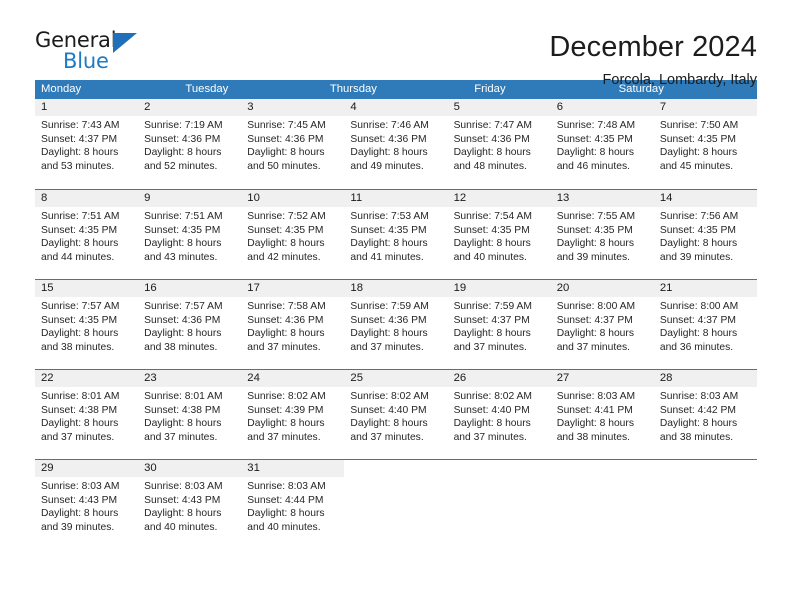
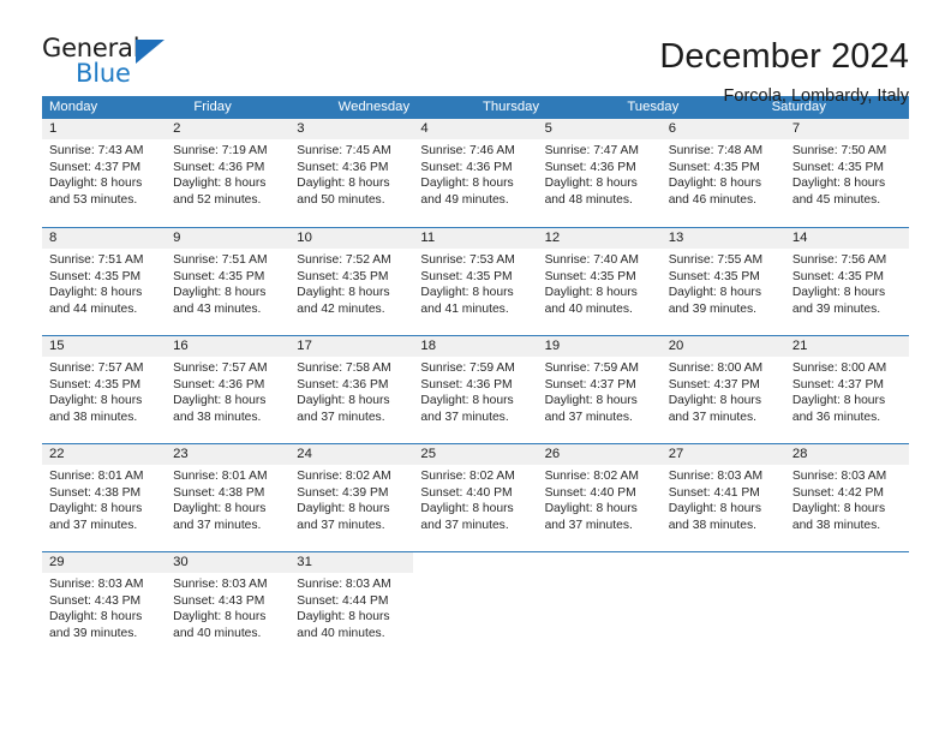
  General
  Blue
  December 2024
  Forcola, Lombardy, Italy
  Monday
- Tuesday
+ Friday
+ Wednesday
  Thursday
- Friday
+ Tuesday
  Saturday
  1
  Sunrise: 7:43 AM
  Sunset: 4:37 PM
  Daylight: 8 hours
  and 53 minutes.
  2
  Sunrise: 7:19 AM
  Sunset: 4:36 PM
  Daylight: 8 hours
  and 52 minutes.
  3
  Sunrise: 7:45 AM
  Sunset: 4:36 PM
  Daylight: 8 hours
  and 50 minutes.
  4
  Sunrise: 7:46 AM
  Sunset: 4:36 PM
  Daylight: 8 hours
  and 49 minutes.
  5
  Sunrise: 7:47 AM
  Sunset: 4:36 PM
  Daylight: 8 hours
  and 48 minutes.
  6
  Sunrise: 7:48 AM
  Sunset: 4:35 PM
  Daylight: 8 hours
  and 46 minutes.
  7
  Sunrise: 7:50 AM
  Sunset: 4:35 PM
  Daylight: 8 hours
  and 45 minutes.
  8
  Sunrise: 7:51 AM
  Sunset: 4:35 PM
  Daylight: 8 hours
  and 44 minutes.
  9
  Sunrise: 7:51 AM
  Sunset: 4:35 PM
  Daylight: 8 hours
  and 43 minutes.
  10
  Sunrise: 7:52 AM
  Sunset: 4:35 PM
  Daylight: 8 hours
  and 42 minutes.
  11
  Sunrise: 7:53 AM
  Sunset: 4:35 PM
  Daylight: 8 hours
  and 41 minutes.
  12
- Sunrise: 7:54 AM
+ Sunrise: 7:40 AM
  Sunset: 4:35 PM
  Daylight: 8 hours
  and 40 minutes.
  13
  Sunrise: 7:55 AM
  Sunset: 4:35 PM
  Daylight: 8 hours
  and 39 minutes.
  14
  Sunrise: 7:56 AM
  Sunset: 4:35 PM
  Daylight: 8 hours
  and 39 minutes.
  15
  Sunrise: 7:57 AM
  Sunset: 4:35 PM
  Daylight: 8 hours
  and 38 minutes.
  16
  Sunrise: 7:57 AM
  Sunset: 4:36 PM
  Daylight: 8 hours
  and 38 minutes.
  17
  Sunrise: 7:58 AM
  Sunset: 4:36 PM
  Daylight: 8 hours
  and 37 minutes.
  18
  Sunrise: 7:59 AM
  Sunset: 4:36 PM
  Daylight: 8 hours
  and 37 minutes.
  19
  Sunrise: 7:59 AM
  Sunset: 4:37 PM
  Daylight: 8 hours
  and 37 minutes.
  20
  Sunrise: 8:00 AM
  Sunset: 4:37 PM
  Daylight: 8 hours
  and 37 minutes.
  21
  Sunrise: 8:00 AM
  Sunset: 4:37 PM
  Daylight: 8 hours
  and 36 minutes.
  22
  Sunrise: 8:01 AM
  Sunset: 4:38 PM
  Daylight: 8 hours
  and 37 minutes.
  23
  Sunrise: 8:01 AM
  Sunset: 4:38 PM
  Daylight: 8 hours
  and 37 minutes.
  24
  Sunrise: 8:02 AM
  Sunset: 4:39 PM
  Daylight: 8 hours
  and 37 minutes.
  25
  Sunrise: 8:02 AM
  Sunset: 4:40 PM
  Daylight: 8 hours
  and 37 minutes.
  26
  Sunrise: 8:02 AM
  Sunset: 4:40 PM
  Daylight: 8 hours
  and 37 minutes.
  27
  Sunrise: 8:03 AM
  Sunset: 4:41 PM
  Daylight: 8 hours
  and 38 minutes.
  28
  Sunrise: 8:03 AM
  Sunset: 4:42 PM
  Daylight: 8 hours
  and 38 minutes.
  29
  Sunrise: 8:03 AM
  Sunset: 4:43 PM
  Daylight: 8 hours
  and 39 minutes.
  30
  Sunrise: 8:03 AM
  Sunset: 4:43 PM
  Daylight: 8 hours
  and 40 minutes.
  31
  Sunrise: 8:03 AM
  Sunset: 4:44 PM
  Daylight: 8 hours
  and 40 minutes.
